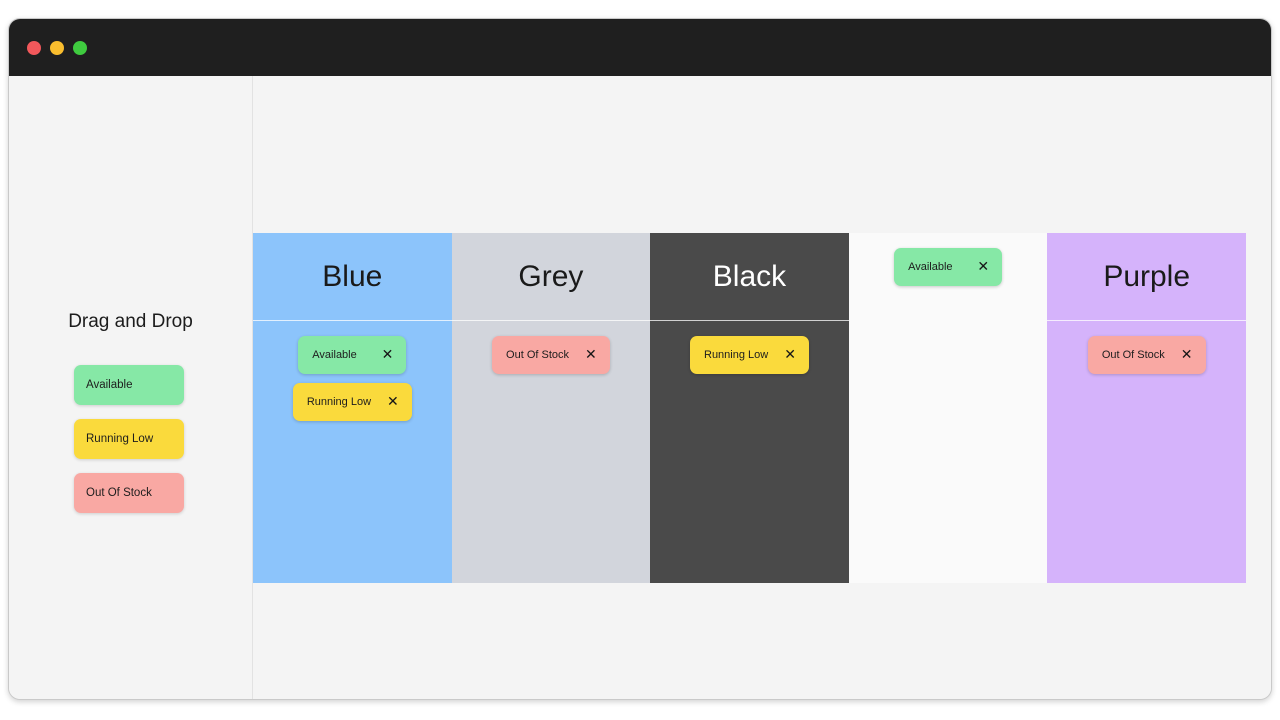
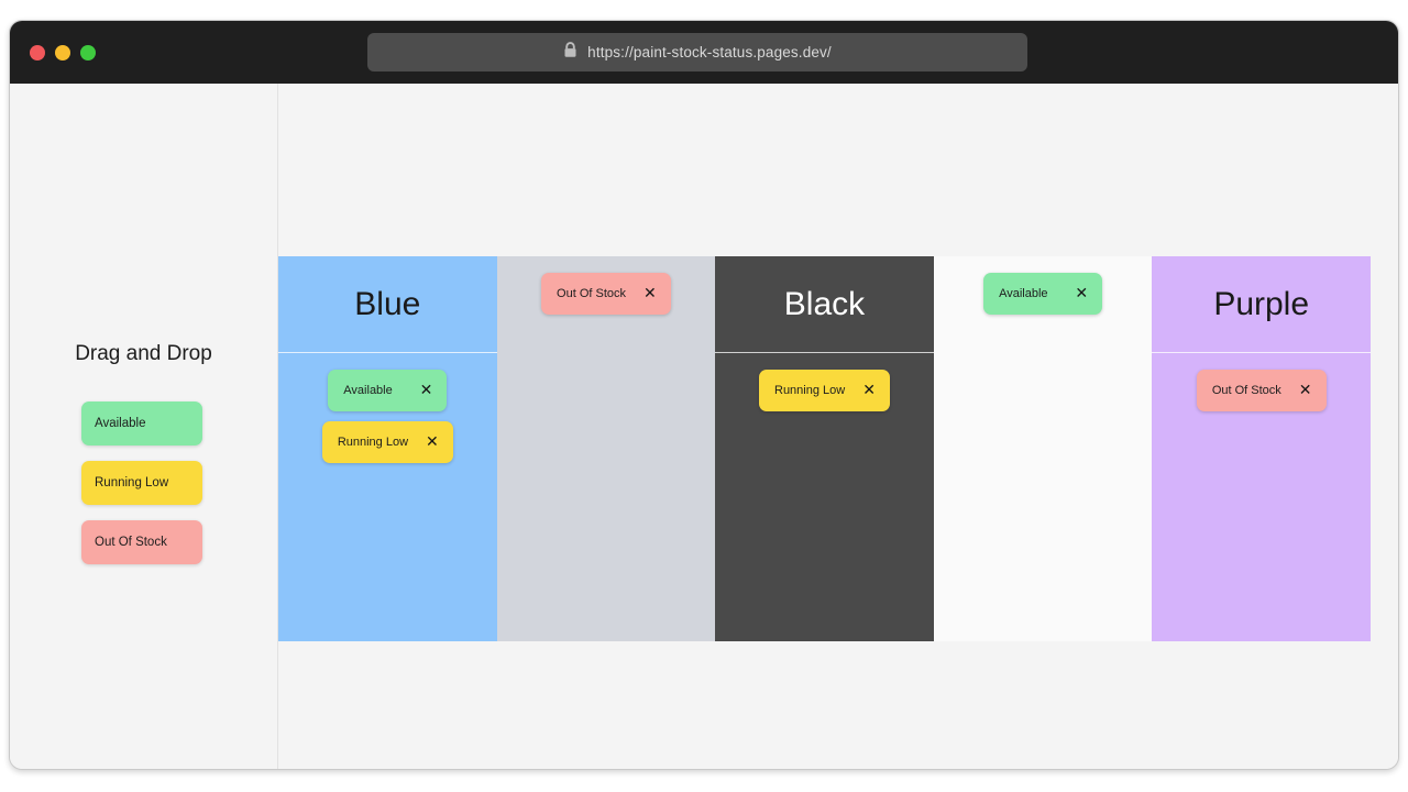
+ https://paint-stock-status.pages.dev/
  Drag and Drop
  Available
  Running Low
  Out Of Stock
  Blue
  Available
  ✕
  Running Low
  ✕
- Grey
  Out Of Stock
  ✕
  Black
  Running Low
  ✕
  Available
  ✕
  Purple
  Out Of Stock
  ✕
